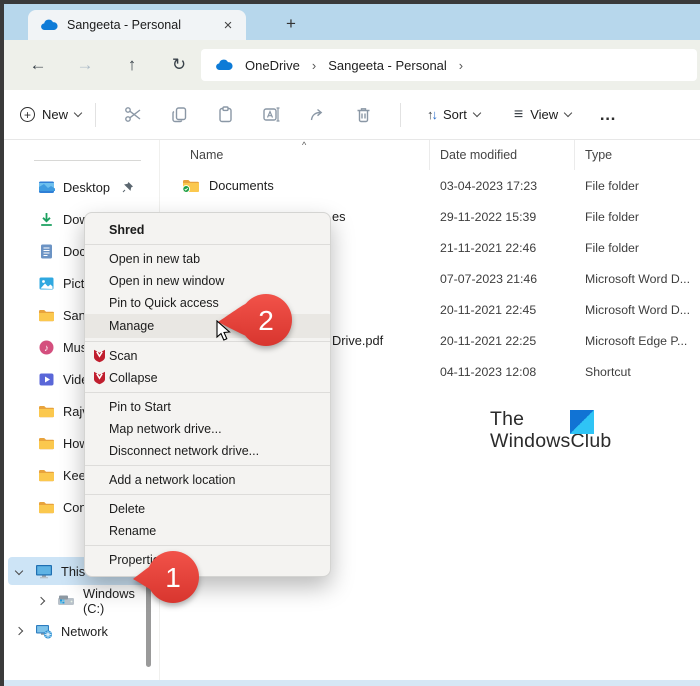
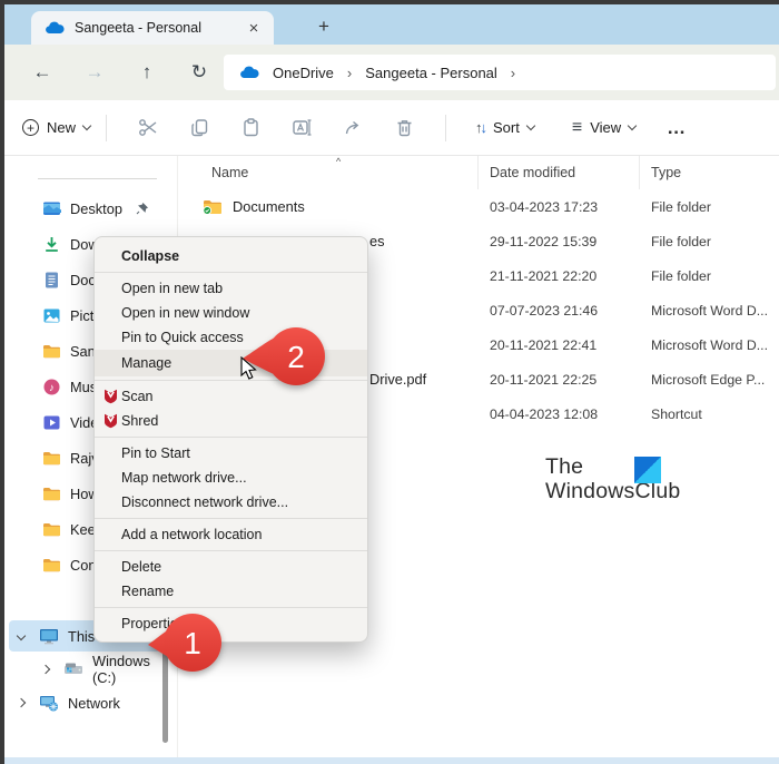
  Sangeeta - Personal
  ×
  +
  ←
  →
  ↑
  ↻
  OneDrive
  ›
  Sangeeta - Personal
  ›
  +
  New
  ↑↓
  Sort
  ≡
  View
  …
  Desktop
  Doc
  Pict
  San
  ♪
  Vid
  Raj
  Kee
  Con
  Windows (C:)
  Network
  Name
  ^
  Date modified
  Type
  Documents
  03-04-2023 17:23
  File folder
  es
  29-11-2022 15:39
  File folder
- 21-11-2021 22:46
+ 21-11-2021 22:20
  File folder
  07-07-2023 21:46
  Microsoft Word D...
- 20-11-2021 22:45
+ 20-11-2021 22:41
  Microsoft Word D...
  Drive.pdf
  20-11-2021 22:25
  Microsoft Edge P...
- 04-11-2023 12:08
+ 04-04-2023 12:08
  Shortcut
  The
  WindowsClub
- Shred
+ Collapse
  Open in new tab
  Open in new window
  Pin to Quick access
  Manage
  Scan
- Collapse
+ Shred
  Pin to Start
  Map network drive...
  Disconnect network drive...
  Add a network location
  Delete
  Rename
  Properti
  2
  1
